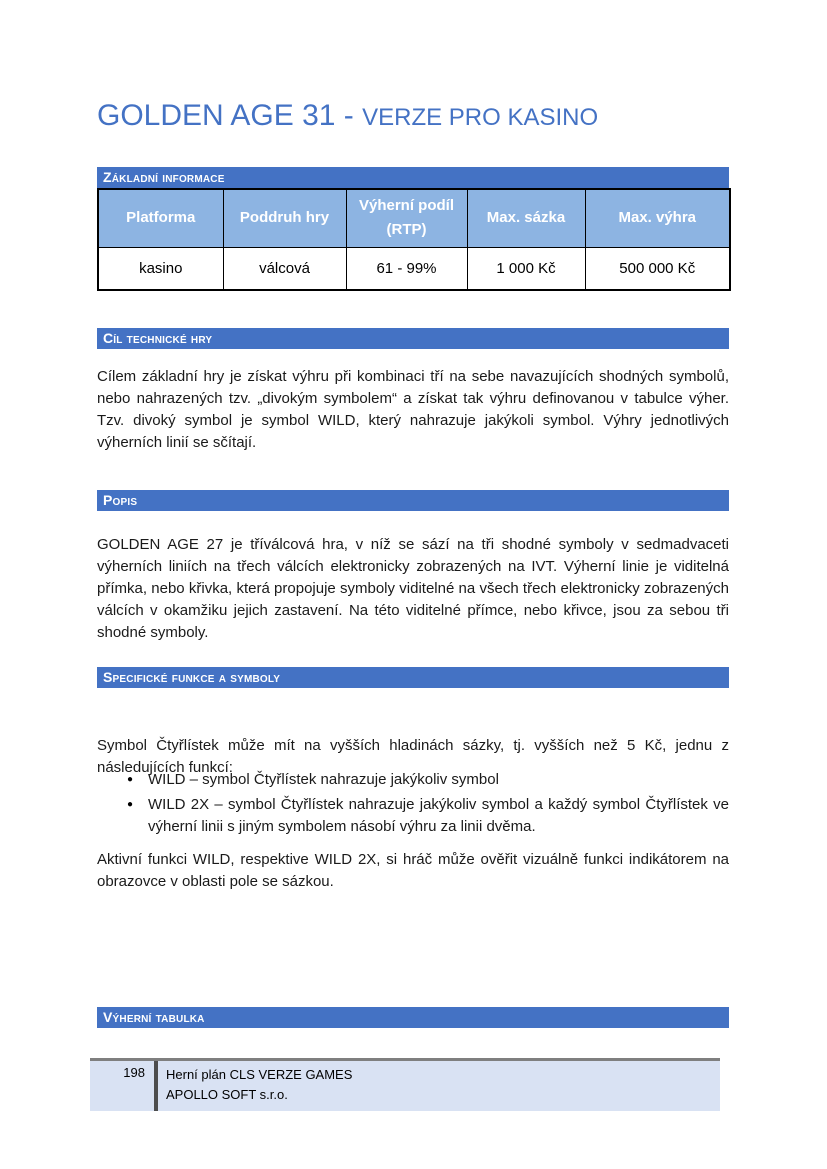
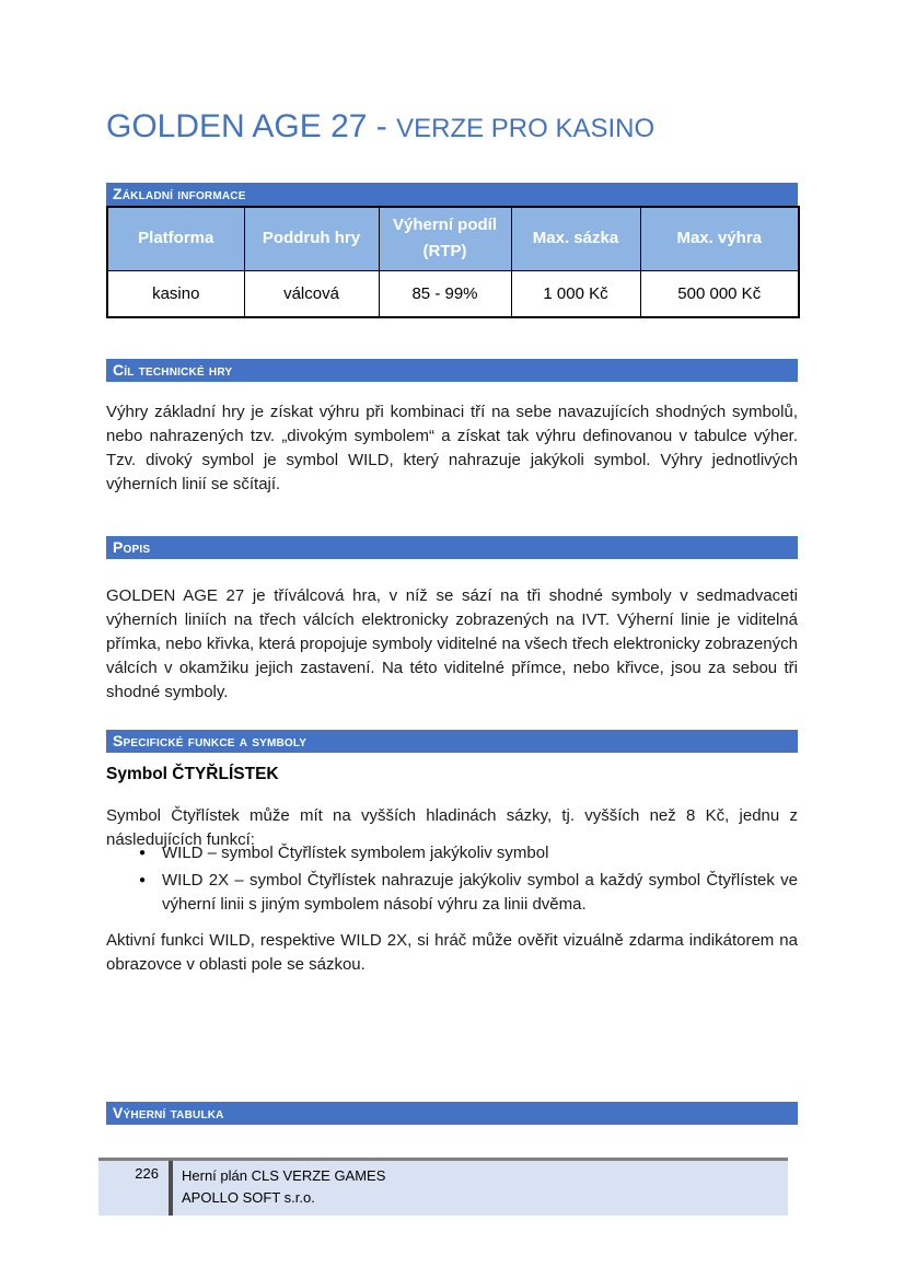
- GOLDEN AGE 31 - VERZE PRO KASINO
+ GOLDEN AGE 27 - VERZE PRO KASINO
  Základní informace
  Platforma	Poddruh hry	Výherní podíl (RTP)	Max. sázka	Max. výhra
- kasino	válcová	61 - 99%	1 000 Kč	500 000 Kč
+ kasino	válcová	85 - 99%	1 000 Kč	500 000 Kč
  Cíl technické hry
- Cílem základní hry je získat výhru při kombinaci tří na sebe navazujících shodných symbolů, nebo nahrazených tzv. „divokým symbolem“ a získat tak výhru definovanou v tabulce výher. Tzv. divoký symbol je symbol WILD, který nahrazuje jakýkoli symbol. Výhry jednotlivých výherních linií se sčítají.
+ Výhry základní hry je získat výhru při kombinaci tří na sebe navazujících shodných symbolů, nebo nahrazených tzv. „divokým symbolem“ a získat tak výhru definovanou v tabulce výher. Tzv. divoký symbol je symbol WILD, který nahrazuje jakýkoli symbol. Výhry jednotlivých výherních linií se sčítají.
  Popis
  GOLDEN AGE 27 je tříválcová hra, v níž se sází na tři shodné symboly v sedmadvaceti výherních liniích na třech válcích elektronicky zobrazených na IVT. Výherní linie je viditelná přímka, nebo křivka, která propojuje symboly viditelné na všech třech elektronicky zobrazených válcích v okamžiku jejich zastavení. Na této viditelné přímce, nebo křivce, jsou za sebou tři shodné symboly.
  Specifické funkce a symboly
+ Symbol ČTYŘLÍSTEK
- Symbol Čtyřlístek může mít na vyšších hladinách sázky, tj. vyšších než 5 Kč, jednu z následujících funkcí:
+ Symbol Čtyřlístek může mít na vyšších hladinách sázky, tj. vyšších než 8 Kč, jednu z následujících funkcí:
  ●
- WILD – symbol Čtyřlístek nahrazuje jakýkoliv symbol
+ WILD – symbol Čtyřlístek symbolem jakýkoliv symbol
  ●
  WILD 2X – symbol Čtyřlístek nahrazuje jakýkoliv symbol a každý symbol Čtyřlístek ve výherní linii s jiným symbolem násobí výhru za linii dvěma.
- Aktivní funkci WILD, respektive WILD 2X, si hráč může ověřit vizuálně funkci indikátorem na obrazovce v oblasti pole se sázkou.
+ Aktivní funkci WILD, respektive WILD 2X, si hráč může ověřit vizuálně zdarma indikátorem na obrazovce v oblasti pole se sázkou.
  Výherní tabulka
- 198
+ 226
  Herní plán CLS VERZE GAMES
  APOLLO SOFT s.r.o.
